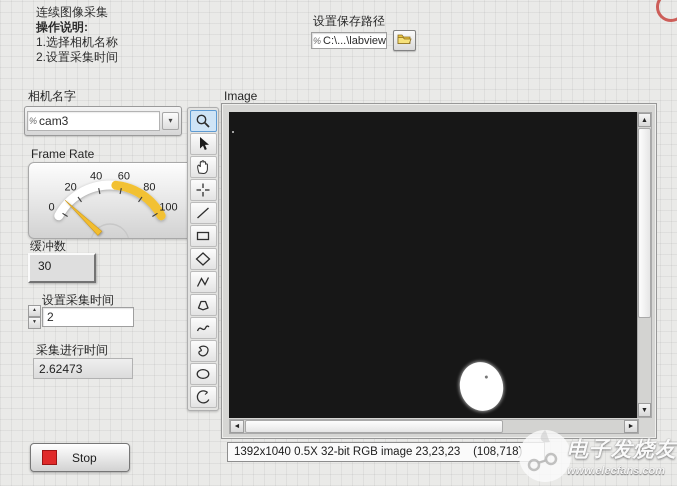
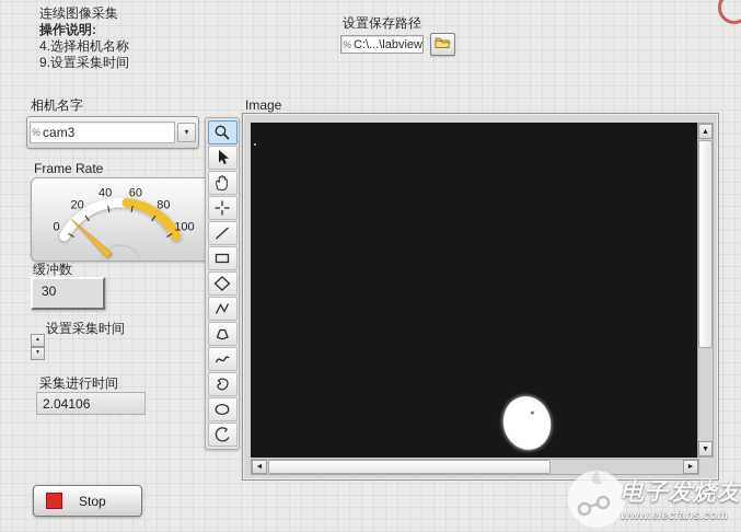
  连续图像采集
  操作说明:
- 1.选择相机名称
+ 4.选择相机名称
- 2.设置采集时间
+ 9.设置采集时间
  设置保存路径
  %
  C:\...\labview
  相机名字
  %
  cam3
  ▾
  Frame Rate
  0
  20
  40
  60
  80
  100
  缓冲数
  30
  设置采集时间
- 2
  采集进行时间
- 2.62473
+ 2.04106
  Stop
  Image
- 1392x1040 0.5X 32-bit RGB image 23,23,23 (108,718)
  电子发烧友
  www.elecfans.com
